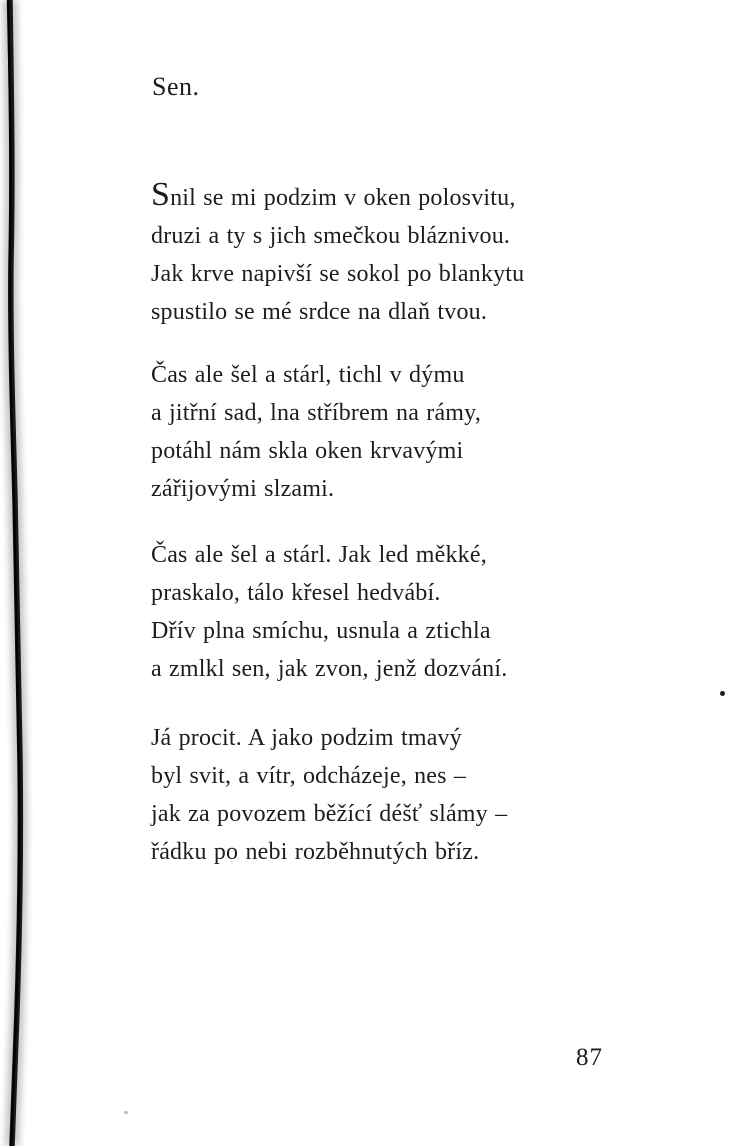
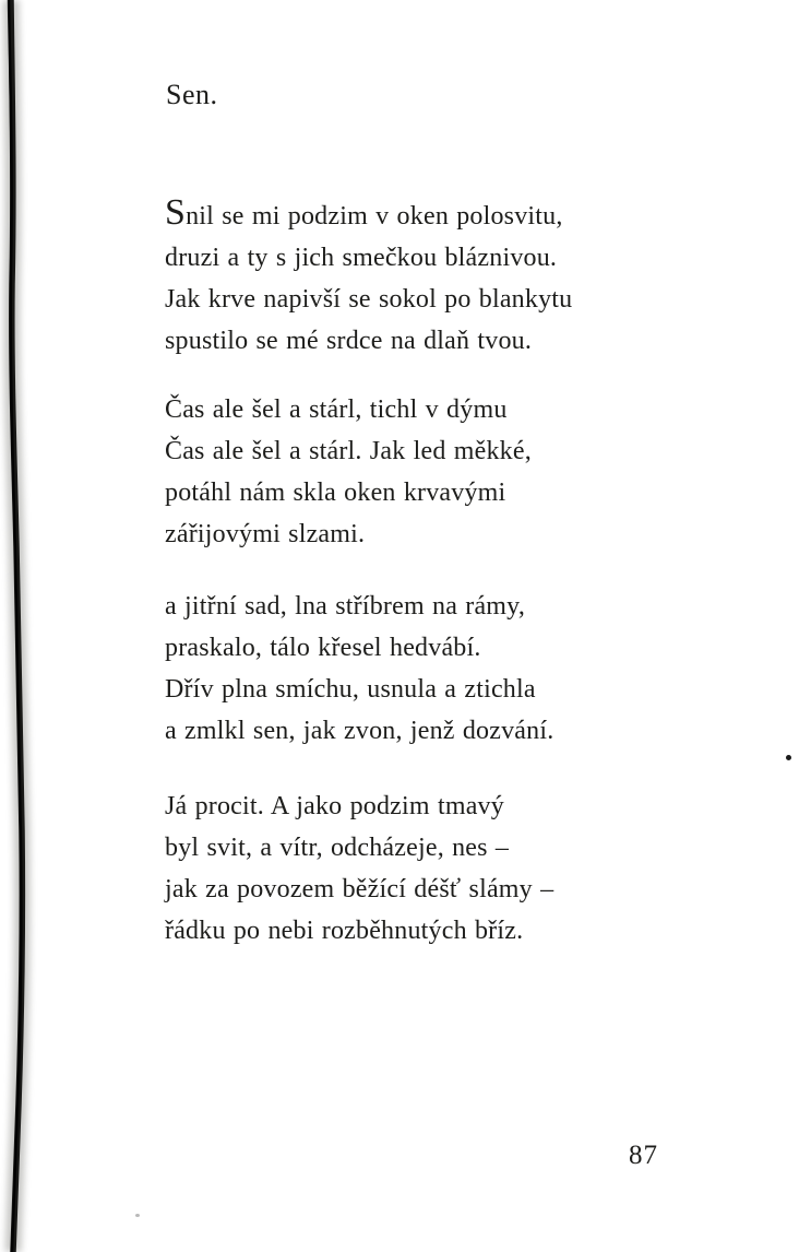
  Sen.
  Snil se mi podzim v oken polosvitu,
  druzi a ty s jich smečkou bláznivou.
  Jak krve napivší se sokol po blankytu
  spustilo se mé srdce na dlaň tvou.
  Čas ale šel a stárl, tichl v dýmu
- a jitřní sad, lna stříbrem na rámy,
+ Čas ale šel a stárl. Jak led měkké,
  potáhl nám skla oken krvavými
  zářijovými slzami.
- Čas ale šel a stárl. Jak led měkké,
+ a jitřní sad, lna stříbrem na rámy,
  praskalo, tálo křesel hedvábí.
  Dřív plna smíchu, usnula a ztichla
  a zmlkl sen, jak zvon, jenž dozvání.
  Já procit. A jako podzim tmavý
  byl svit, a vítr, odcházeje, nes –
  jak za povozem běžící déšť slámy –
  řádku po nebi rozběhnutých bříz.
  87
